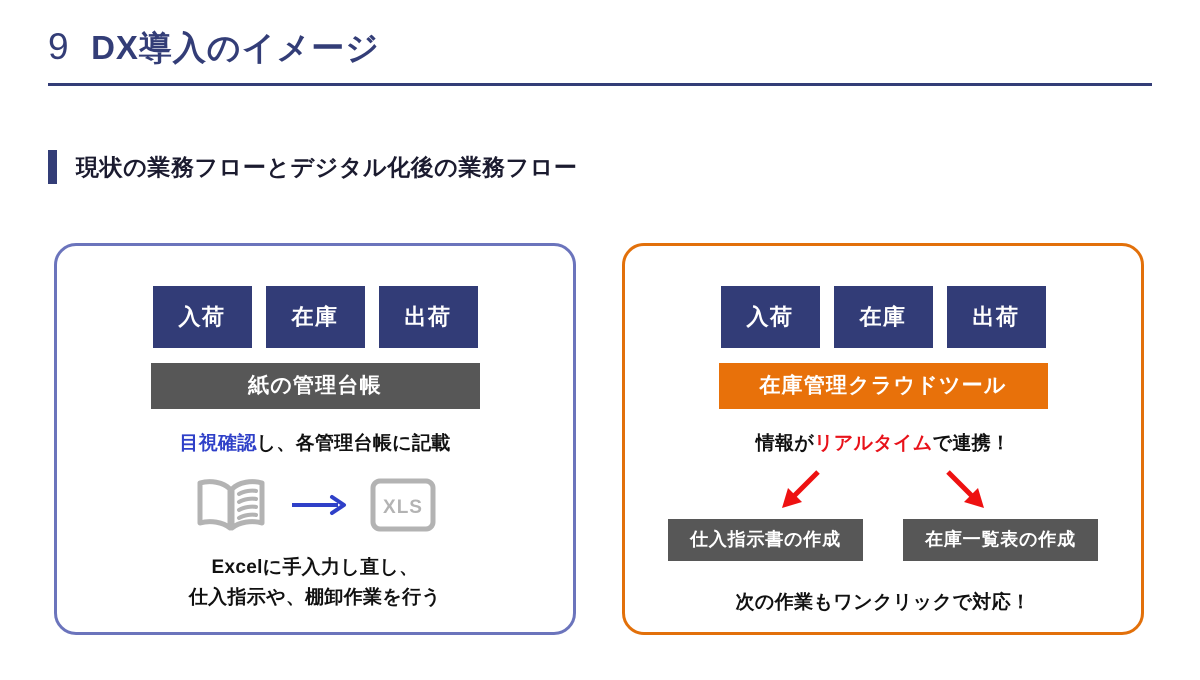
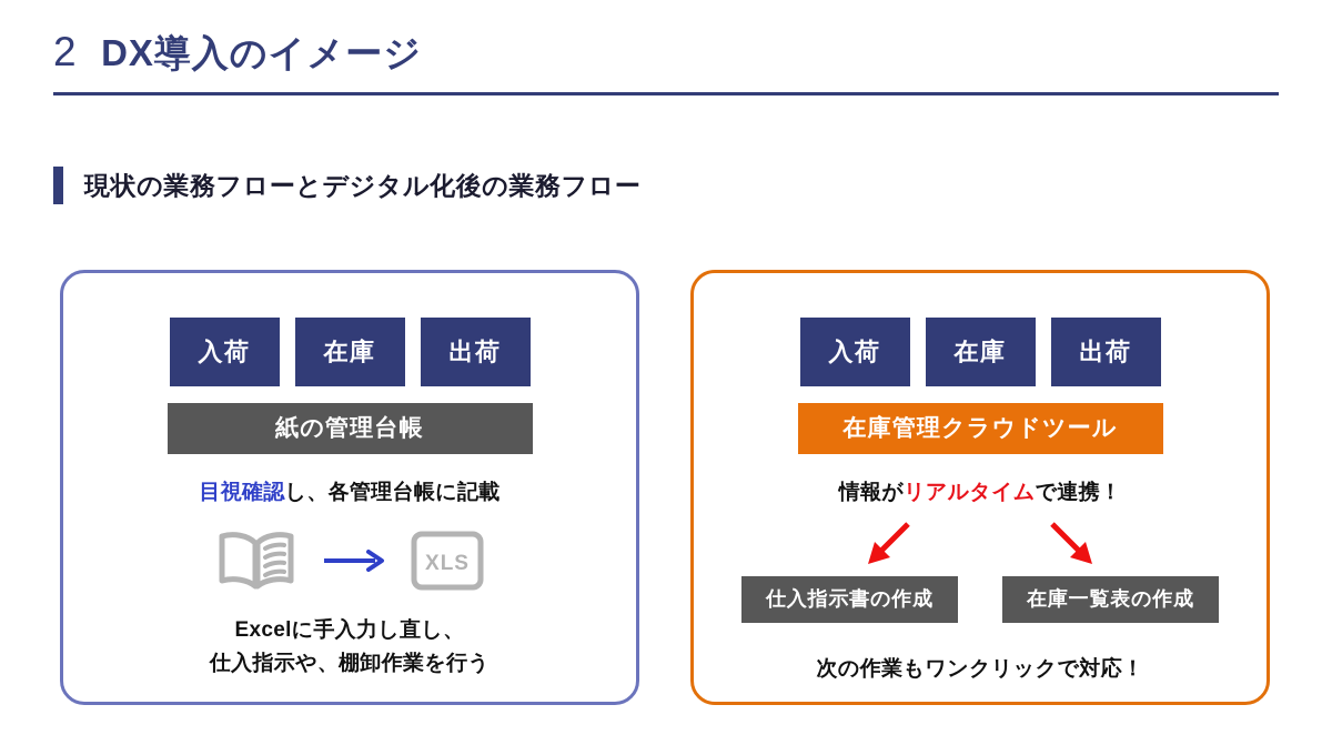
- 9
+ 2
  DX導入のイメージ
  現状の業務フローとデジタル化後の業務フロー
  入荷
  在庫
  出荷
  紙の管理台帳
  目視確認し、各管理台帳に記載
  XLS
  Excelに手入力し直し、
  仕入指示や、棚卸作業を行う
  入荷
  在庫
  出荷
  在庫管理クラウドツール
  情報がリアルタイムで連携！
  仕入指示書の作成
  在庫一覧表の作成
  次の作業もワンクリックで対応！
